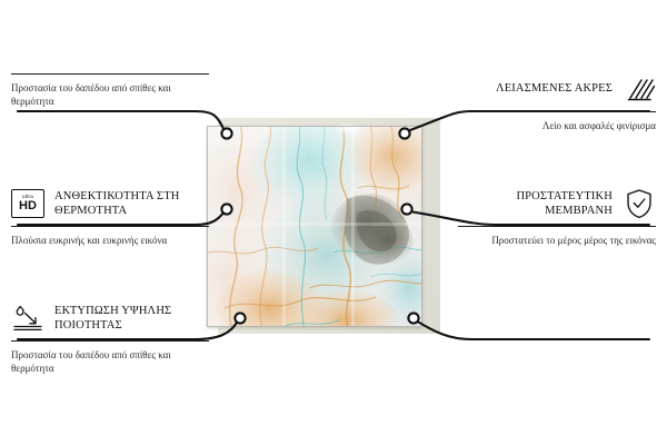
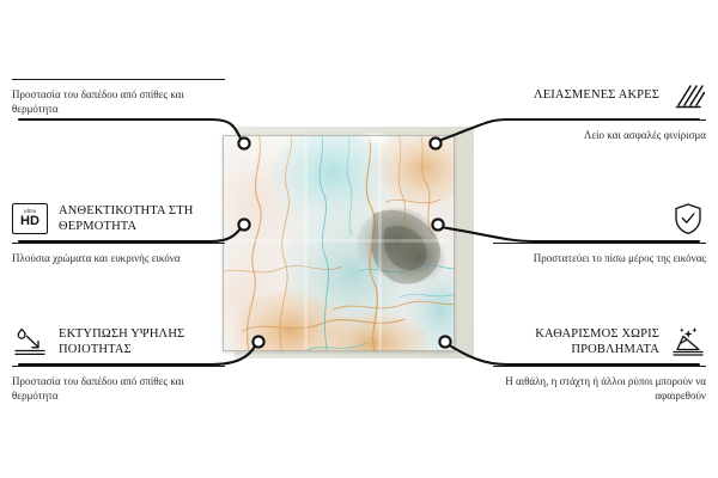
  Προστασία του δαπέδου από σπίθες και θερμότητα
  HD
  ΑΝΘΕΚΤΙΚΟΤΗΤΑ ΣΤΗ ΘΕΡΜΟΤΗΤΑ
- Πλούσια ευκρινής και ευκρινής εικόνα
+ Πλούσια χρώματα και ευκρινής εικόνα
  ΕΚΤΥΠΩΣΗ ΥΨΗΛΗΣ ΠΟΙΟΤΗΤΑΣ
  Προστασία του δαπέδου από σπίθες και θερμότητα
  ΛΕΙΑΣΜΕΝΕΣ ΑΚΡΕΣ
  Λείο και ασφαλές φινίρισμα
- ΠΡΟΣΤΑΤΕΥΤΙΚΗ ΜΕΜΒΡΑΝΗ
- Προστατεύει το μέρος μέρος της εικόνας
+ Προστατεύει το πίσω μέρος της εικόνας
+ ΚΑΘΑΡΙΣΜΟΣ ΧΩΡΙΣ ΠΡΟΒΛΗΜΑΤΑ
+ Η αιθάλη, η στάχτη ή άλλοι ρύποι μπορούν να αφαιρεθούν
